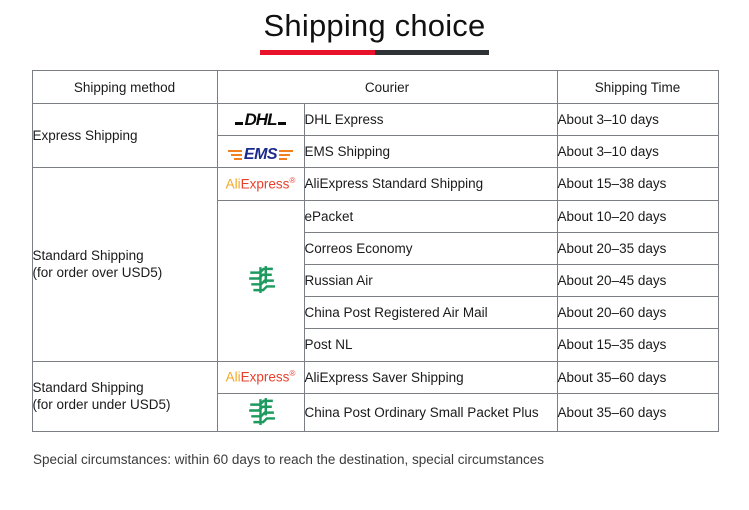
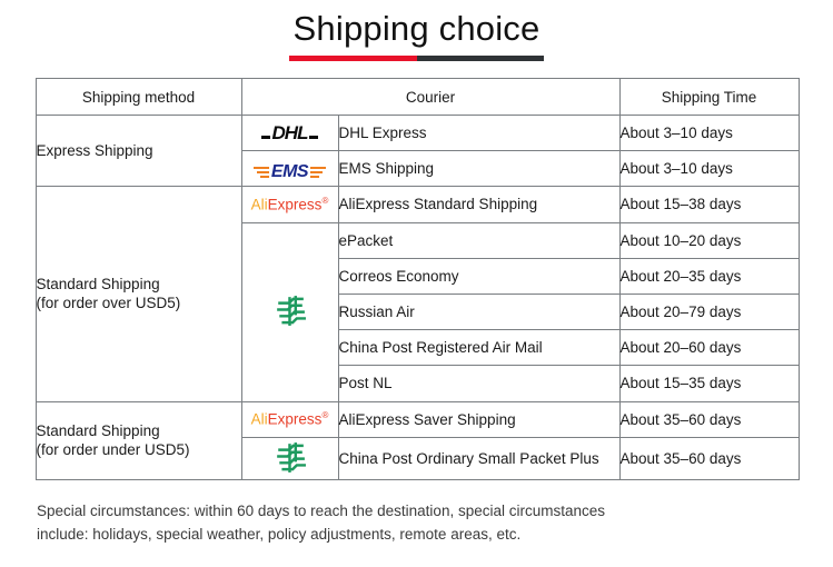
  Shipping choice
  Shipping method	Courier	Shipping Time
  Express Shipping	DHL	DHL Express	About 3–10 days
  EMS	EMS Shipping	About 3–10 days
  Standard Shipping (for order over USD5)	AliExpress®	AliExpress Standard Shipping	About 15–38 days
  	ePacket	About 10–20 days
  Correos Economy	About 20–35 days
- Russian Air	About 20–45 days
+ Russian Air	About 20–79 days
  China Post Registered Air Mail	About 20–60 days
  Post NL	About 15–35 days
  Standard Shipping (for order under USD5)	AliExpress®	AliExpress Saver Shipping	About 35–60 days
  	China Post Ordinary Small Packet Plus	About 35–60 days
  Special circumstances: within 60 days to reach the destination, special circumstances
+ include: holidays, special weather, policy adjustments, remote areas, etc.
